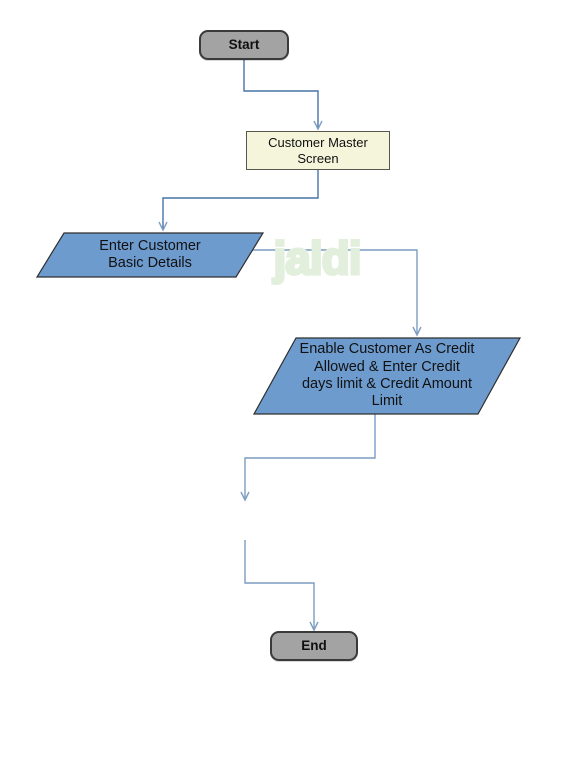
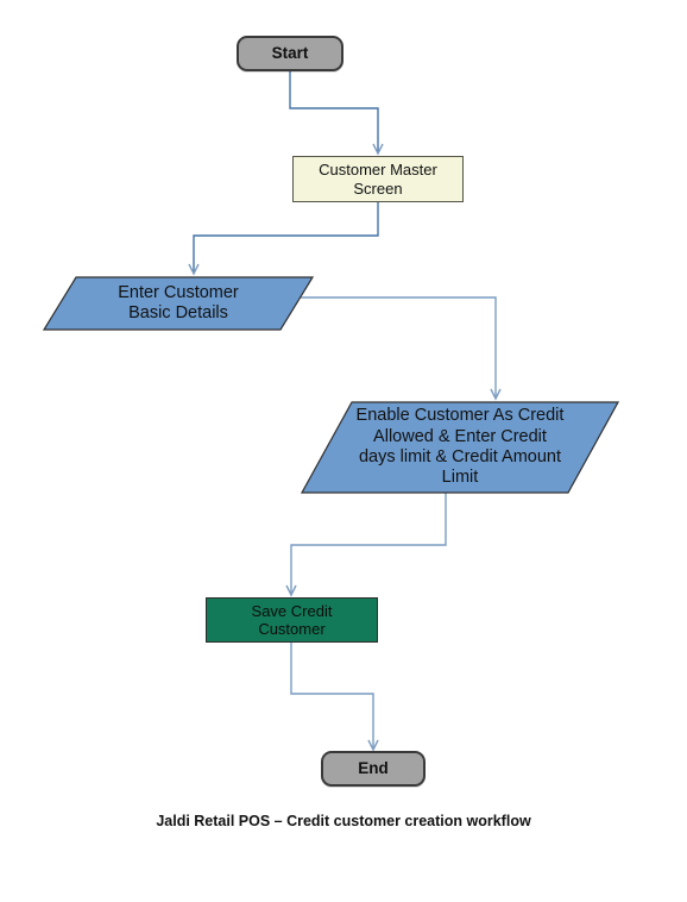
- jaldi
  Start
  Customer Master
  Screen
  Enter Customer
  Basic Details
  Enable Customer As Credit
  Allowed & Enter Credit
  days limit & Credit Amount
  Limit
+ Save Credit
+ Customer
  End
+ Jaldi Retail POS – Credit customer creation workflow
